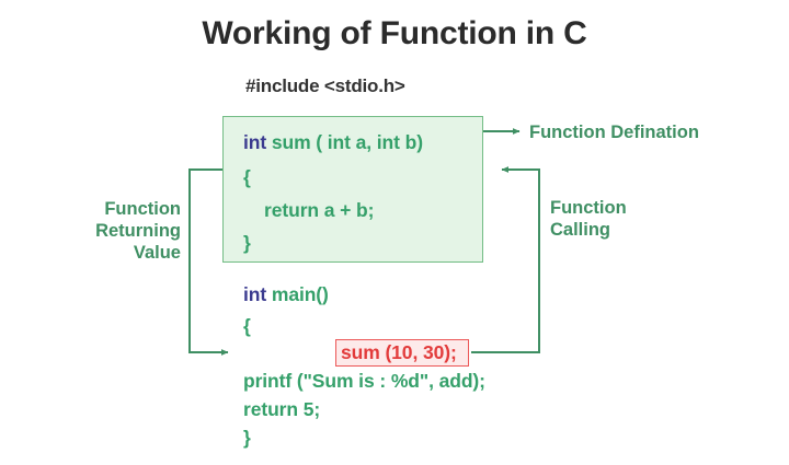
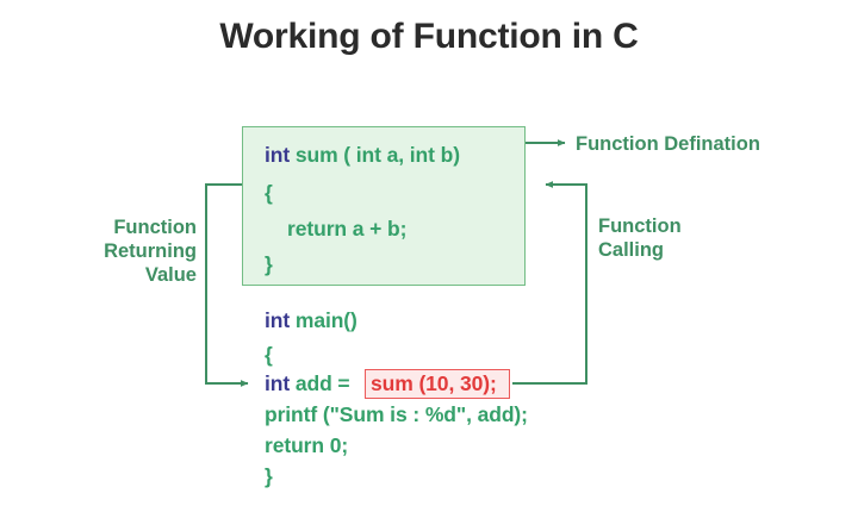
  Working of Function in C
- #include <stdio.h>
  int sum ( int a, int b)
  {
  return a + b;
  }
  int main()
  {
+ int add =
  sum (10, 30);
  printf ("Sum is : %d", add);
- return 5;
+ return 0;
  }
  Function
  Returning
  Value
  Function Defination
  Function
  Calling
